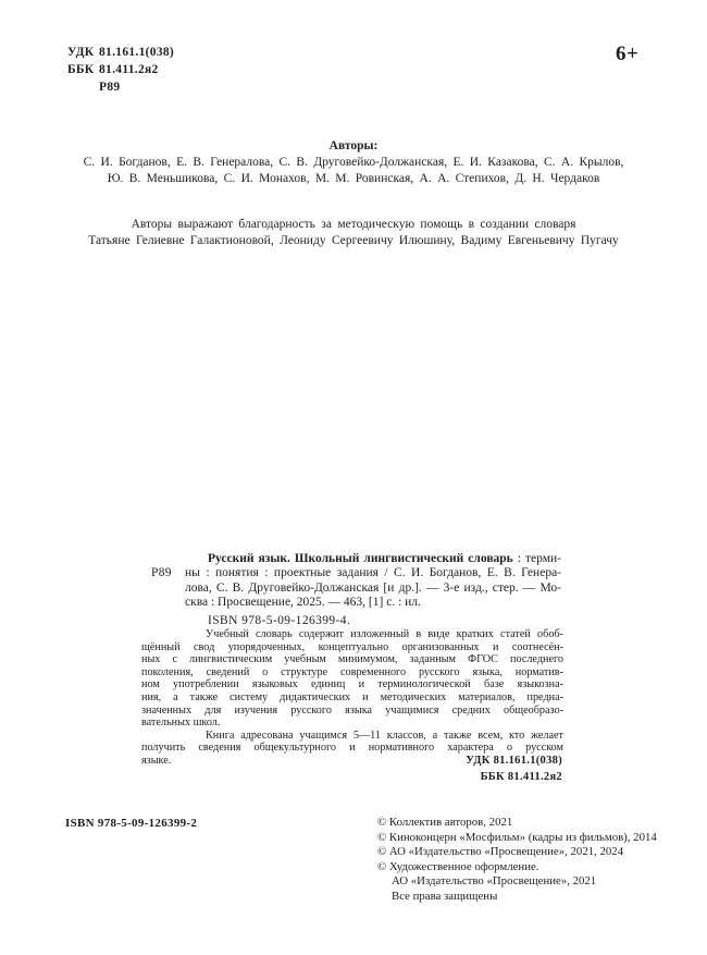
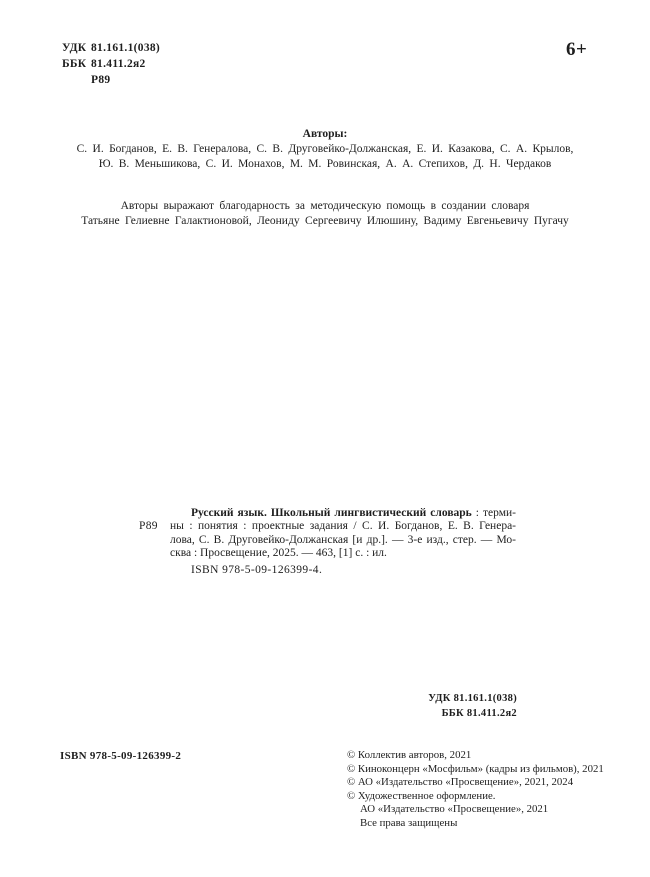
  УДК
  81.161.1(038)
  ББК
  81.411.2я2
  Р89
  6+
  Авторы:
  С. И. Богданов, Е. В. Генералова, С. В. Друговейко-Должанская, Е. И. Казакова, С. А. Крылов,
  Ю. В. Меньшикова, С. И. Монахов, М. М. Ровинская, А. А. Степихов, Д. Н. Чердаков
  Авторы выражают благодарность за методическую помощь в создании словаря
  Татьяне Гелиевне Галактионовой, Леониду Сергеевичу Илюшину, Вадиму Евгеньевичу Пугачу
  Р89
  Русский язык. Школьный лингвистический словарь : терми-
  ны : понятия : проектные задания / С. И. Богданов, Е. В. Генера-
  лова, С. В. Друговейко-Должанская [и др.]. — 3-е изд., стер. — Мо-
  сква : Просвещение, 2025. — 463, [1] с. : ил.
  ISBN 978-5-09-126399-4.
- Учебный словарь содержит изложенный в виде кратких статей обоб-
- щённый свод упорядоченных, концептуально организованных и соотнесён-
- ных с лингвистическим учебным минимумом, заданным ФГОС последнего
- поколения, сведений о структуре современного русского языка, норматив-
- ном употреблении языковых единиц и терминологической базе языкозна-
- ния, а также систему дидактических и методических материалов, предна-
- значенных для изучения русского языка учащимися средних общеобразо-
- вательных школ.
- Книга адресована учащимся 5—11 классов, а также всем, кто желает
- получить сведения общекультурного и нормативного характера о русском
- языке.
  УДК 81.161.1(038)
  ББК 81.411.2я2
  ISBN 978-5-09-126399-2
  © Коллектив авторов, 2021
- © Киноконцерн «Мосфильм» (кадры из фильмов), 2014
+ © Киноконцерн «Мосфильм» (кадры из фильмов), 2021
  © АО «Издательство «Просвещение», 2021, 2024
  © Художественное оформление.
  АО «Издательство «Просвещение», 2021
  Все права защищены
